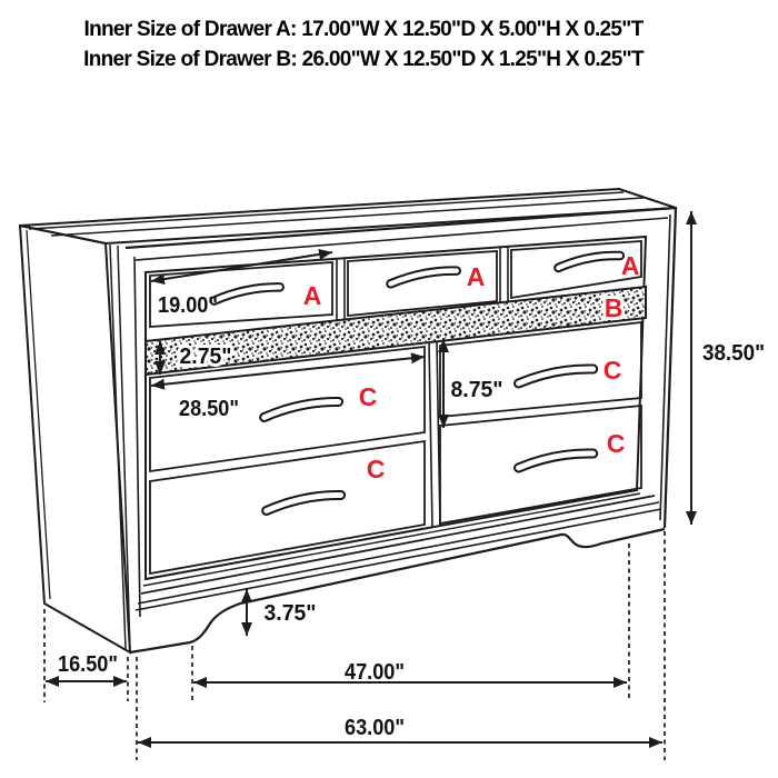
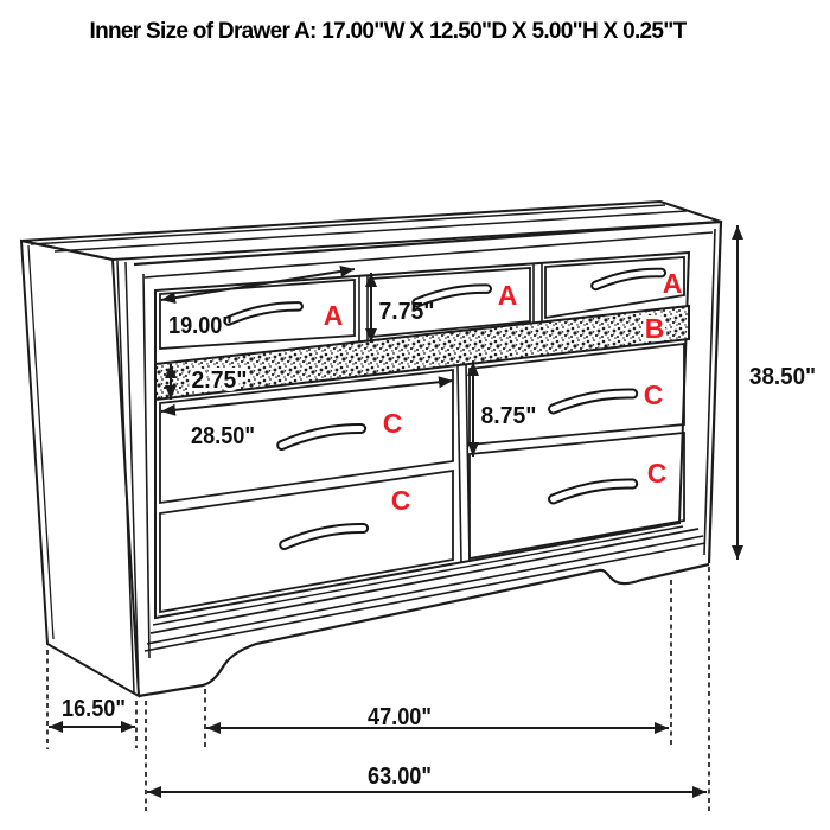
  Inner Size of Drawer A: 17.00"W X 12.50"D X 5.00"H X 0.25"T
- Inner Size of Drawer B: 26.00"W X 12.50"D X 1.25"H X 0.25"T
  A
  A
  A
  B
  C
  C
  C
  C
  19.00"
+ 7.75"
  2.75"
  28.50"
  8.75"
  38.50"
- 3.75"
  16.50"
  47.00"
  63.00"
